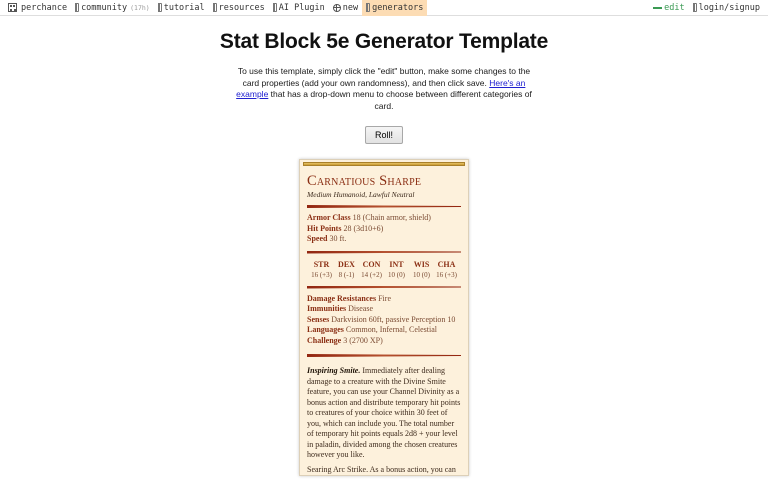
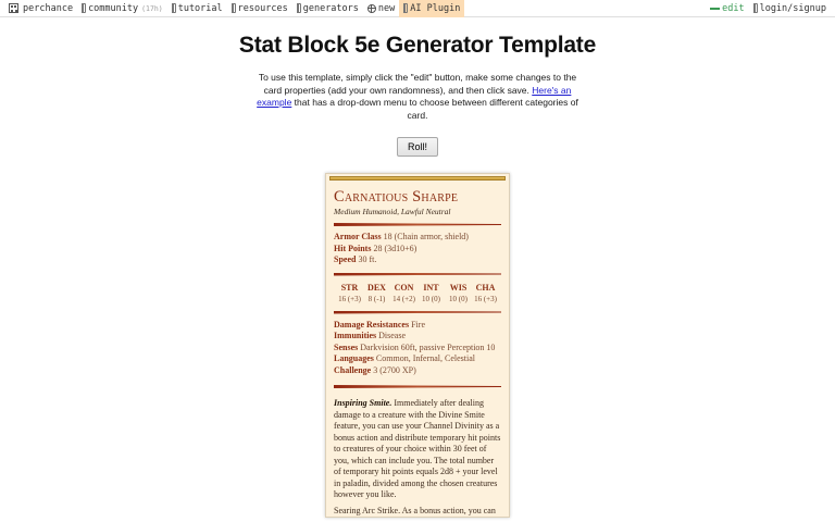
  perchance
  community
  (17h)
  tutorial
  resources
- AI Plugin
+ generators
  new
- generators
+ AI Plugin
  edit
  login/signup
  Stat Block 5e Generator Template
  To use this template, simply click the "edit" button, make some changes to the card properties (add your own randomness), and then click save. Here's an example that has a drop-down menu to choose between different categories of card.
  Roll!
  Carnatious Sharpe
  Medium Humanoid, Lawful Neutral
  Armor Class 18 (Chain armor, shield)
  Hit Points 28 (3d10+6)
  Speed 30 ft.
  STR
  16 (+3)
  DEX
  8 (-1)
  CON
  14 (+2)
  INT
  10 (0)
  WIS
  10 (0)
  CHA
  16 (+3)
  Damage Resistances Fire
  Immunities Disease
  Senses Darkvision 60ft, passive Perception 10
  Languages Common, Infernal, Celestial
  Challenge 3 (2700 XP)
  Inspiring Smite. Immediately after dealing damage to a creature with the Divine Smite feature, you can use your Channel Divinity as a bonus action and distribute temporary hit points to creatures of your choice within 30 feet of you, which can include you. The total number of temporary hit points equals 2d8 + your level in paladin, divided among the chosen creatures however you like.
  Searing Arc Strike. As a bonus action, you can
